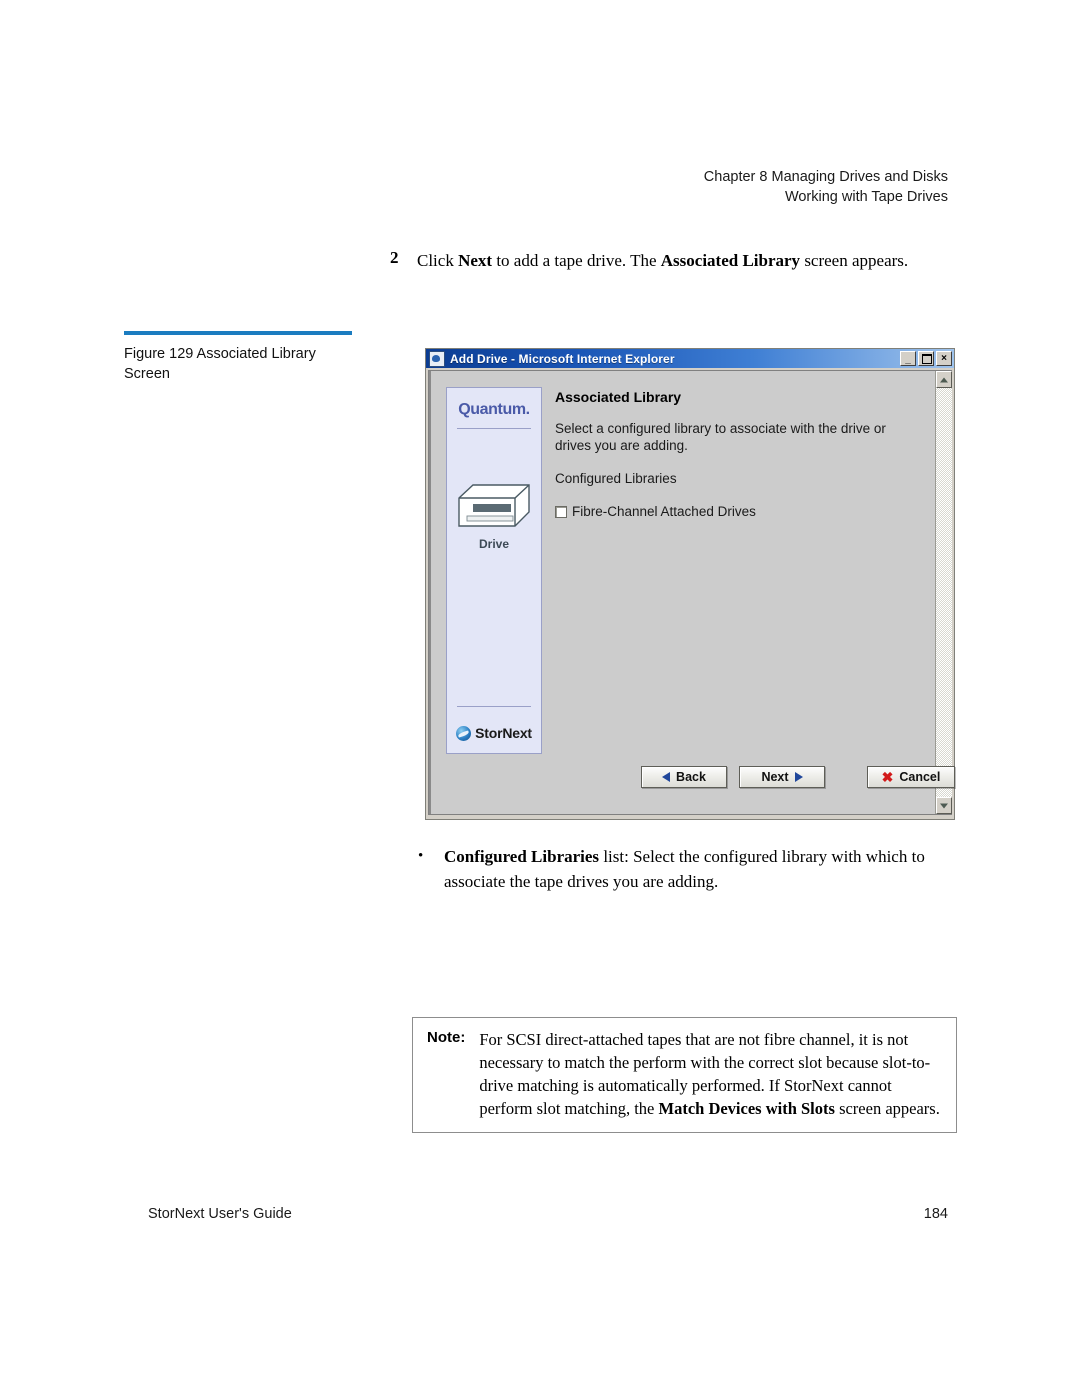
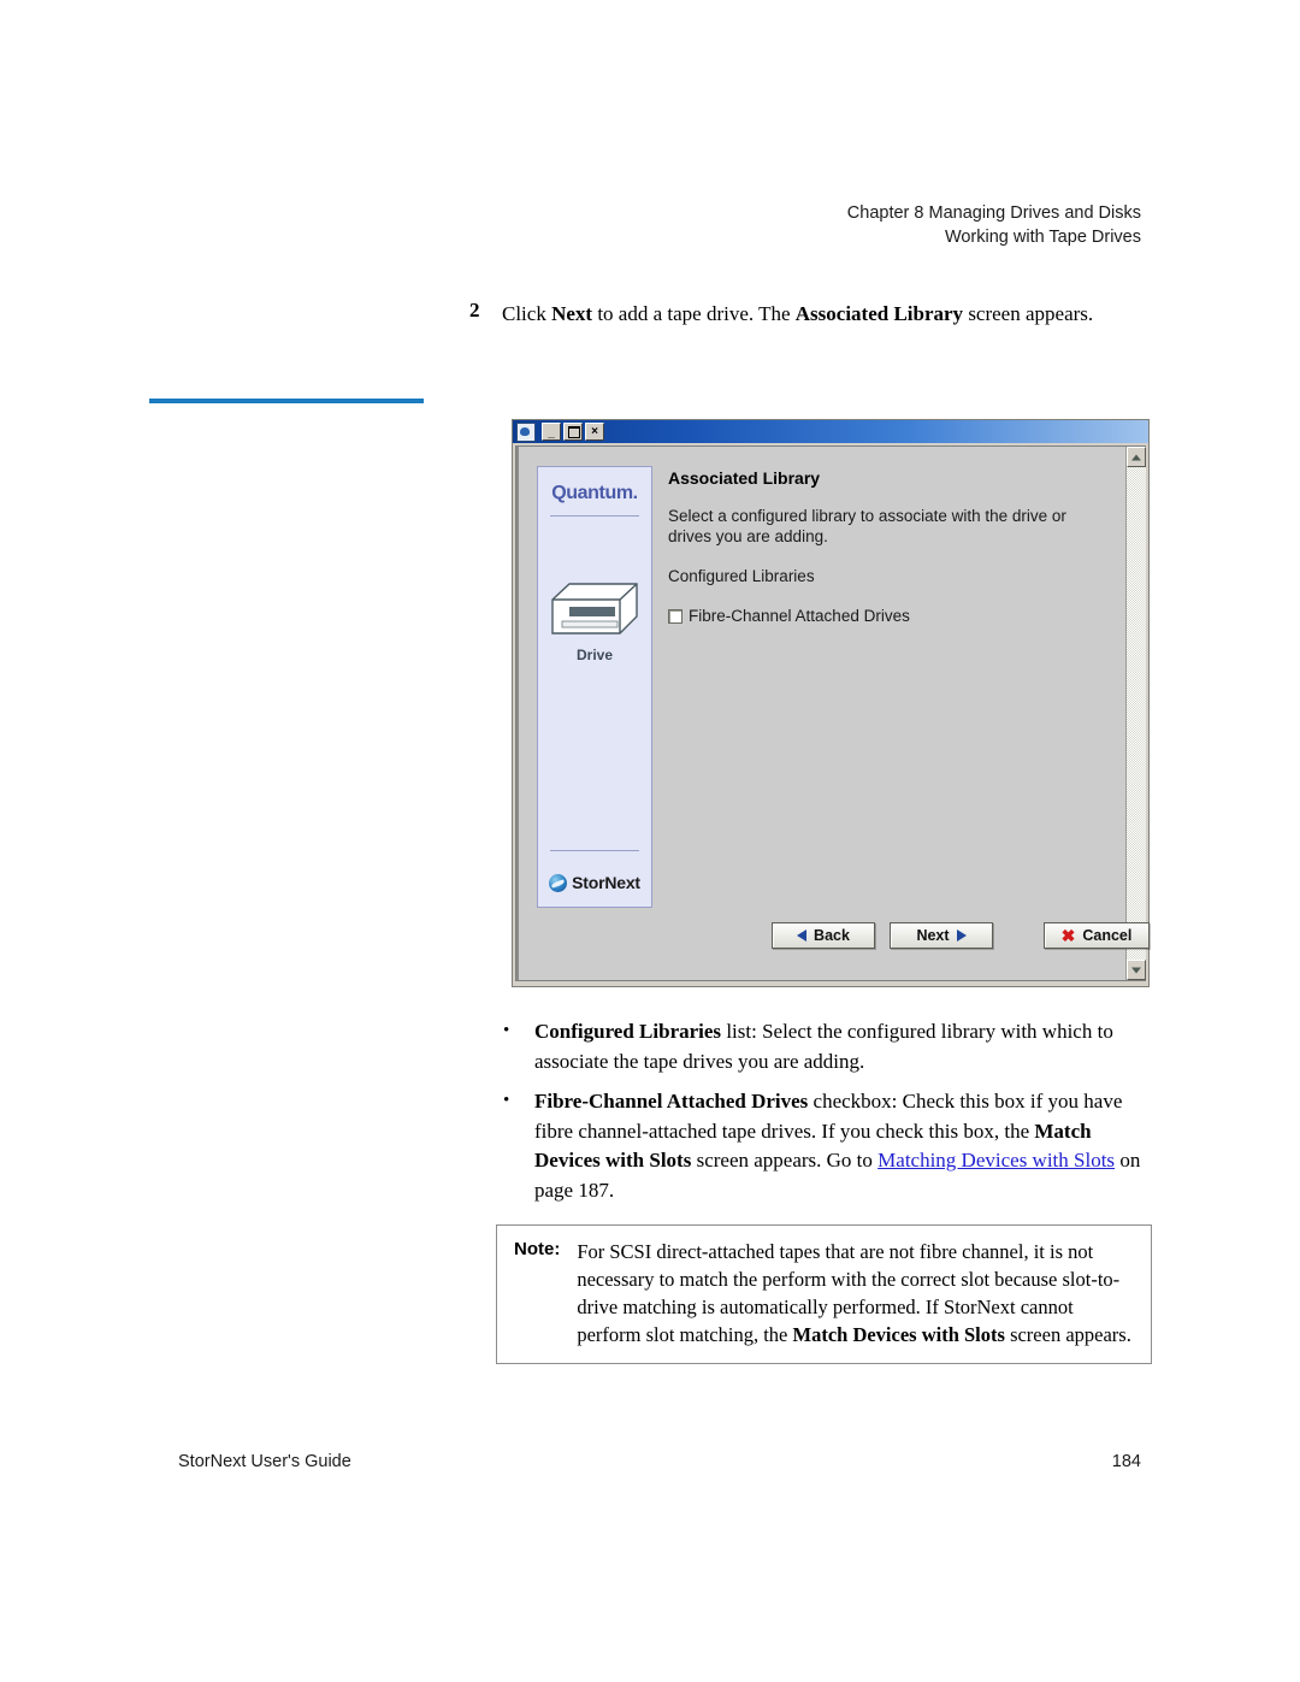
  Chapter 8 Managing Drives and Disks
  Working with Tape Drives
  2
  Click Next to add a tape drive. The Associated Library screen appears.
- Figure 129 Associated Library Screen
- Add Drive - Microsoft Internet Explorer
  _
  ×
  Quantum.
  Drive
  StorNext
  Associated Library
  Select a configured library to associate with the drive or drives you are adding.
  Configured Libraries
  Fibre-Channel Attached Drives
  Back
  Next
  ✖
  Cancel
  Configured Libraries list: Select the configured library with which to associate the tape drives you are adding.
+ Fibre-Channel Attached Drives checkbox: Check this box if you have fibre channel-attached tape drives. If you check this box, the Match Devices with Slots screen appears. Go to Matching Devices with Slots on page 187.
  Note:
  For SCSI direct-attached tapes that are not fibre channel, it is not necessary to match the perform with the correct slot because slot-to-drive matching is automatically performed. If StorNext cannot perform slot matching, the Match Devices with Slots screen appears.
  StorNext User's Guide
  184
